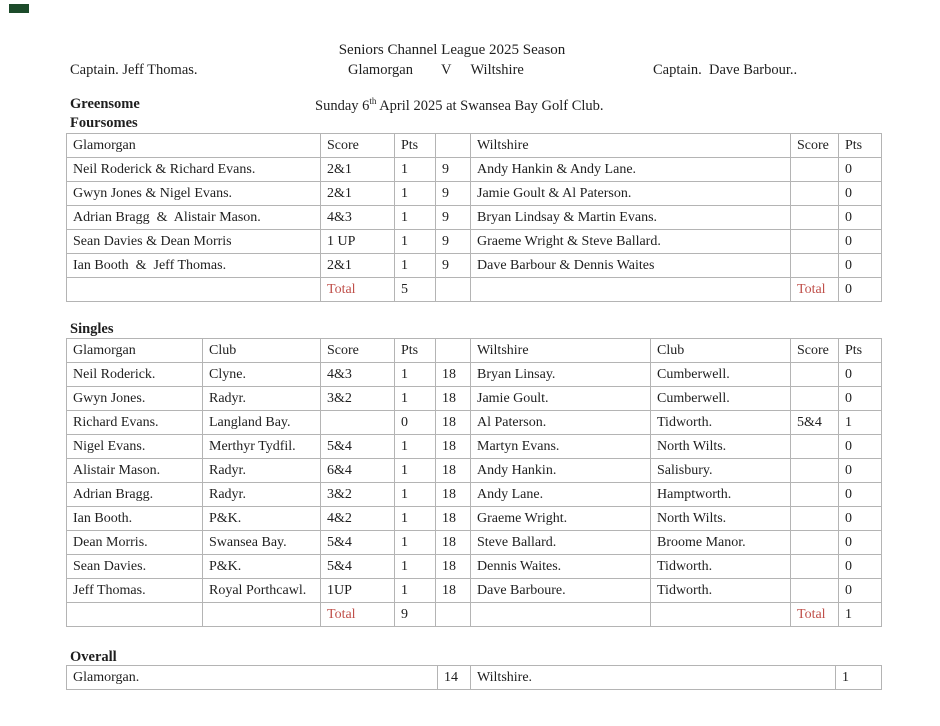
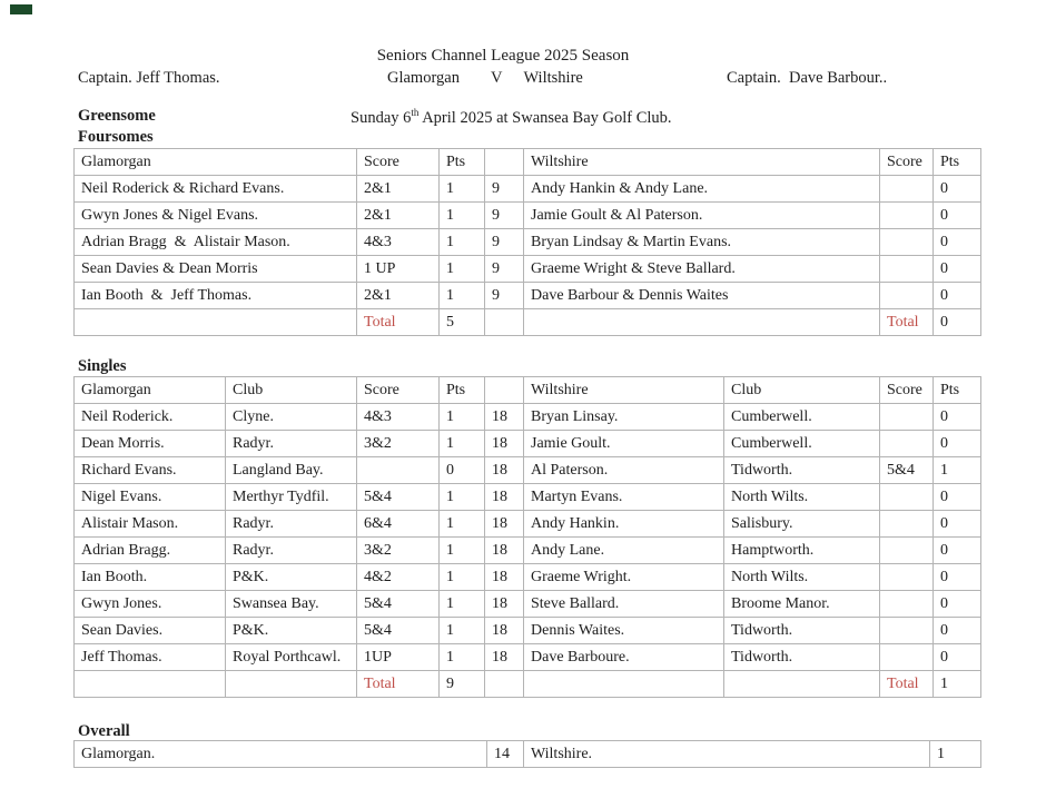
  Seniors Channel League 2025 Season
  Captain. Jeff Thomas.
  Glamorgan V Wiltshire
  Captain. Dave Barbour..
  Greensome
  Foursomes
  Sunday 6th April 2025 at Swansea Bay Golf Club.
  Glamorgan	Score	Pts		Wiltshire	Score	Pts
  Neil Roderick & Richard Evans.	2&1	1	9	Andy Hankin & Andy Lane.		0
  Gwyn Jones & Nigel Evans.	2&1	1	9	Jamie Goult & Al Paterson.		0
  Adrian Bragg & Alistair Mason.	4&3	1	9	Bryan Lindsay & Martin Evans.		0
  Sean Davies & Dean Morris	1 UP	1	9	Graeme Wright & Steve Ballard.		0
  Ian Booth & Jeff Thomas.	2&1	1	9	Dave Barbour & Dennis Waites		0
  	Total	5			Total	0
  Singles
  Glamorgan	Club	Score	Pts		Wiltshire	Club	Score	Pts
  Neil Roderick.	Clyne.	4&3	1	18	Bryan Linsay.	Cumberwell.		0
- Gwyn Jones.	Radyr.	3&2	1	18	Jamie Goult.	Cumberwell.		0
+ Dean Morris.	Radyr.	3&2	1	18	Jamie Goult.	Cumberwell.		0
  Richard Evans.	Langland Bay.		0	18	Al Paterson.	Tidworth.	5&4	1
  Nigel Evans.	Merthyr Tydfil.	5&4	1	18	Martyn Evans.	North Wilts.		0
  Alistair Mason.	Radyr.	6&4	1	18	Andy Hankin.	Salisbury.		0
  Adrian Bragg.	Radyr.	3&2	1	18	Andy Lane.	Hamptworth.		0
  Ian Booth.	P&K.	4&2	1	18	Graeme Wright.	North Wilts.		0
- Dean Morris.	Swansea Bay.	5&4	1	18	Steve Ballard.	Broome Manor.		0
+ Gwyn Jones.	Swansea Bay.	5&4	1	18	Steve Ballard.	Broome Manor.		0
  Sean Davies.	P&K.	5&4	1	18	Dennis Waites.	Tidworth.		0
  Jeff Thomas.	Royal Porthcawl.	1UP	1	18	Dave Barboure.	Tidworth.		0
  		Total	9				Total	1
  Overall
  Glamorgan.	14	Wiltshire.	1
